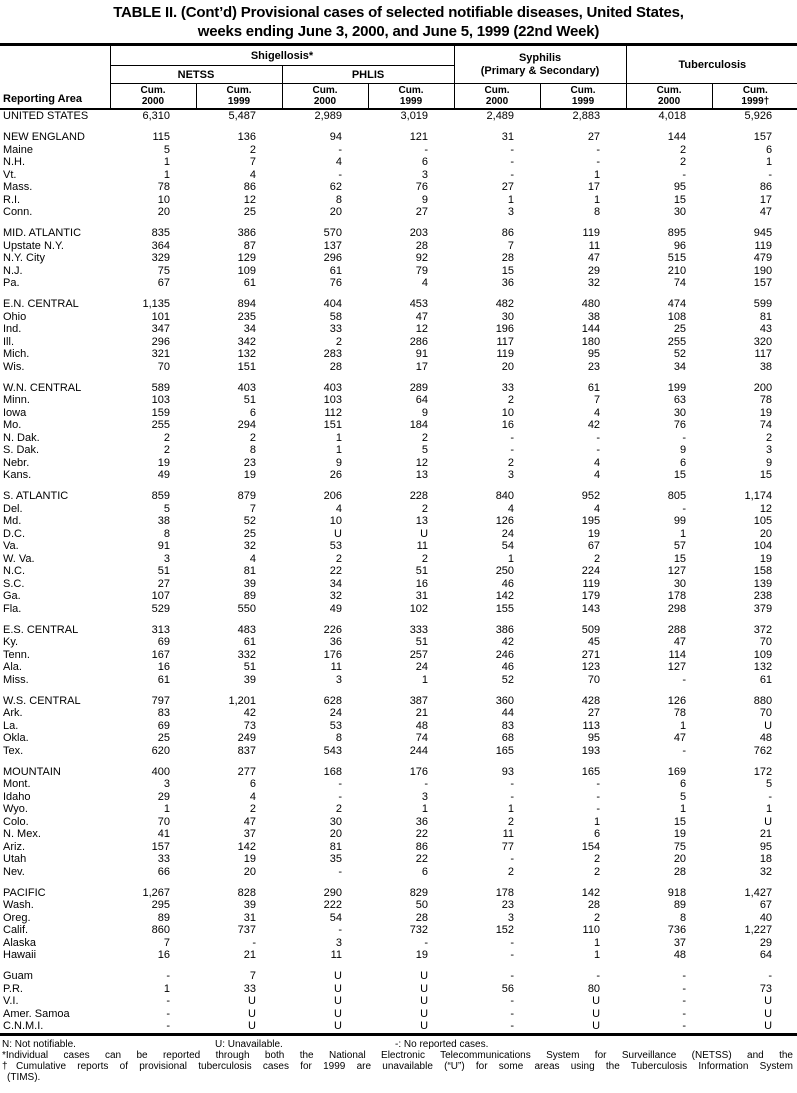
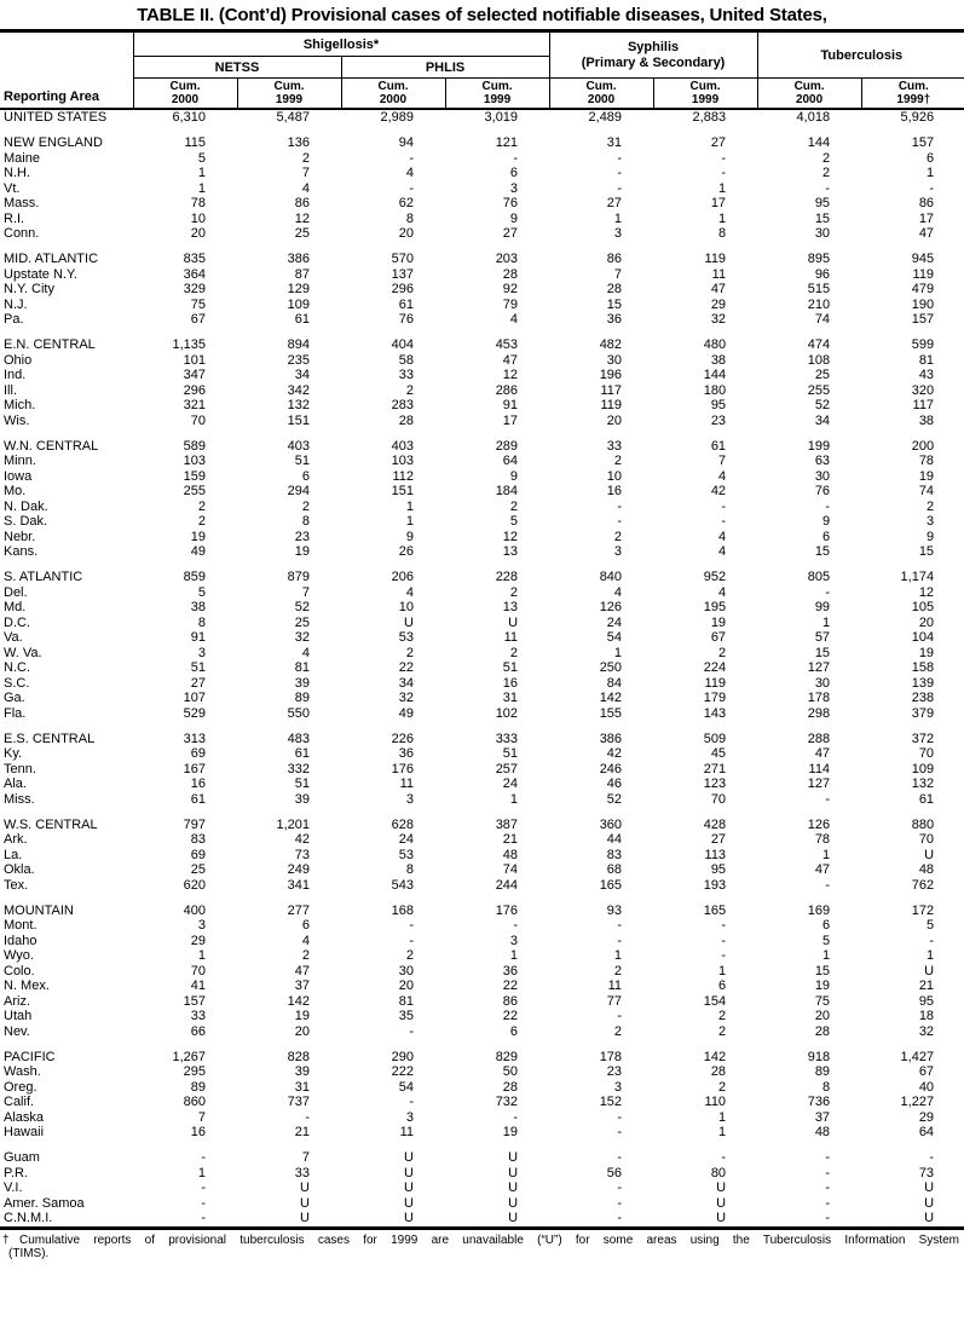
  TABLE II. (Cont’d) Provisional cases of selected notifiable diseases, United States,
- weeks ending June 3, 2000, and June 5, 1999 (22nd Week)
  Reporting Area	Shigellosis*	Syphilis (Primary & Secondary)	Tuberculosis
  NETSS	PHLIS
  Cum.2000	Cum.1999	Cum.2000	Cum.1999	Cum.2000	Cum.1999	Cum.2000	Cum.1999†
  UNITED STATES	6,310	5,487	2,989	3,019	2,489	2,883	4,018	5,926
  NEW ENGLAND	115	136	94	121	31	27	144	157
  Maine	5	2	-	-	-	-	2	6
  N.H.	1	7	4	6	-	-	2	1
  Vt.	1	4	-	3	-	1	-	-
  Mass.	78	86	62	76	27	17	95	86
  R.I.	10	12	8	9	1	1	15	17
  Conn.	20	25	20	27	3	8	30	47
  MID. ATLANTIC	835	386	570	203	86	119	895	945
  Upstate N.Y.	364	87	137	28	7	11	96	119
  N.Y. City	329	129	296	92	28	47	515	479
  N.J.	75	109	61	79	15	29	210	190
  Pa.	67	61	76	4	36	32	74	157
  E.N. CENTRAL	1,135	894	404	453	482	480	474	599
  Ohio	101	235	58	47	30	38	108	81
  Ind.	347	34	33	12	196	144	25	43
  Ill.	296	342	2	286	117	180	255	320
  Mich.	321	132	283	91	119	95	52	117
  Wis.	70	151	28	17	20	23	34	38
  W.N. CENTRAL	589	403	403	289	33	61	199	200
  Minn.	103	51	103	64	2	7	63	78
  Iowa	159	6	112	9	10	4	30	19
  Mo.	255	294	151	184	16	42	76	74
  N. Dak.	2	2	1	2	-	-	-	2
  S. Dak.	2	8	1	5	-	-	9	3
  Nebr.	19	23	9	12	2	4	6	9
  Kans.	49	19	26	13	3	4	15	15
  S. ATLANTIC	859	879	206	228	840	952	805	1,174
  Del.	5	7	4	2	4	4	-	12
  Md.	38	52	10	13	126	195	99	105
  D.C.	8	25	U	U	24	19	1	20
  Va.	91	32	53	11	54	67	57	104
  W. Va.	3	4	2	2	1	2	15	19
  N.C.	51	81	22	51	250	224	127	158
- S.C.	27	39	34	16	46	119	30	139
+ S.C.	27	39	34	16	84	119	30	139
  Ga.	107	89	32	31	142	179	178	238
  Fla.	529	550	49	102	155	143	298	379
  E.S. CENTRAL	313	483	226	333	386	509	288	372
  Ky.	69	61	36	51	42	45	47	70
  Tenn.	167	332	176	257	246	271	114	109
  Ala.	16	51	11	24	46	123	127	132
  Miss.	61	39	3	1	52	70	-	61
  W.S. CENTRAL	797	1,201	628	387	360	428	126	880
  Ark.	83	42	24	21	44	27	78	70
  La.	69	73	53	48	83	113	1	U
  Okla.	25	249	8	74	68	95	47	48
- Tex.	620	837	543	244	165	193	-	762
+ Tex.	620	341	543	244	165	193	-	762
  MOUNTAIN	400	277	168	176	93	165	169	172
  Mont.	3	6	-	-	-	-	6	5
  Idaho	29	4	-	3	-	-	5	-
  Wyo.	1	2	2	1	1	-	1	1
  Colo.	70	47	30	36	2	1	15	U
  N. Mex.	41	37	20	22	11	6	19	21
  Ariz.	157	142	81	86	77	154	75	95
  Utah	33	19	35	22	-	2	20	18
  Nev.	66	20	-	6	2	2	28	32
  PACIFIC	1,267	828	290	829	178	142	918	1,427
  Wash.	295	39	222	50	23	28	89	67
  Oreg.	89	31	54	28	3	2	8	40
  Calif.	860	737	-	732	152	110	736	1,227
  Alaska	7	-	3	-	-	1	37	29
  Hawaii	16	21	11	19	-	1	48	64
  Guam	-	7	U	U	-	-	-	-
  P.R.	1	33	U	U	56	80	-	73
  V.I.	-	U	U	U	-	U	-	U
  Amer. Samoa	-	U	U	U	-	U	-	U
  C.N.M.I.	-	U	U	U	-	U	-	U
- N: Not notifiable.
- U: Unavailable.
- -: No reported cases.
- *Individual cases can be reported through both the National Electronic Telecommunications System for Surveillance (NETSS) and the
  †Cumulative reports of provisional tuberculosis cases for 1999 are unavailable (“U”) for some areas using the Tuberculosis Information System
  (TIMS).
